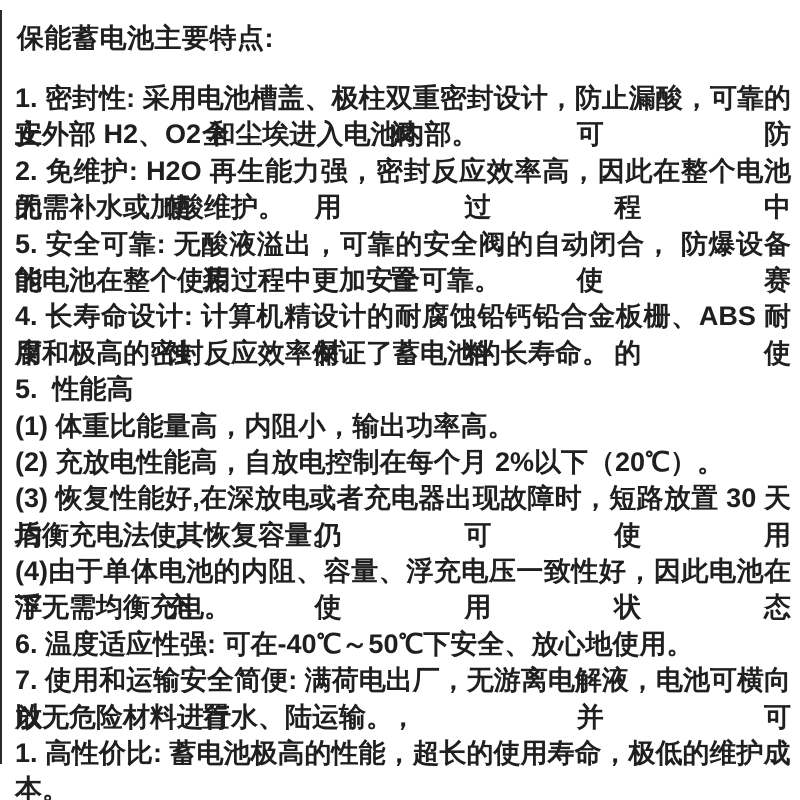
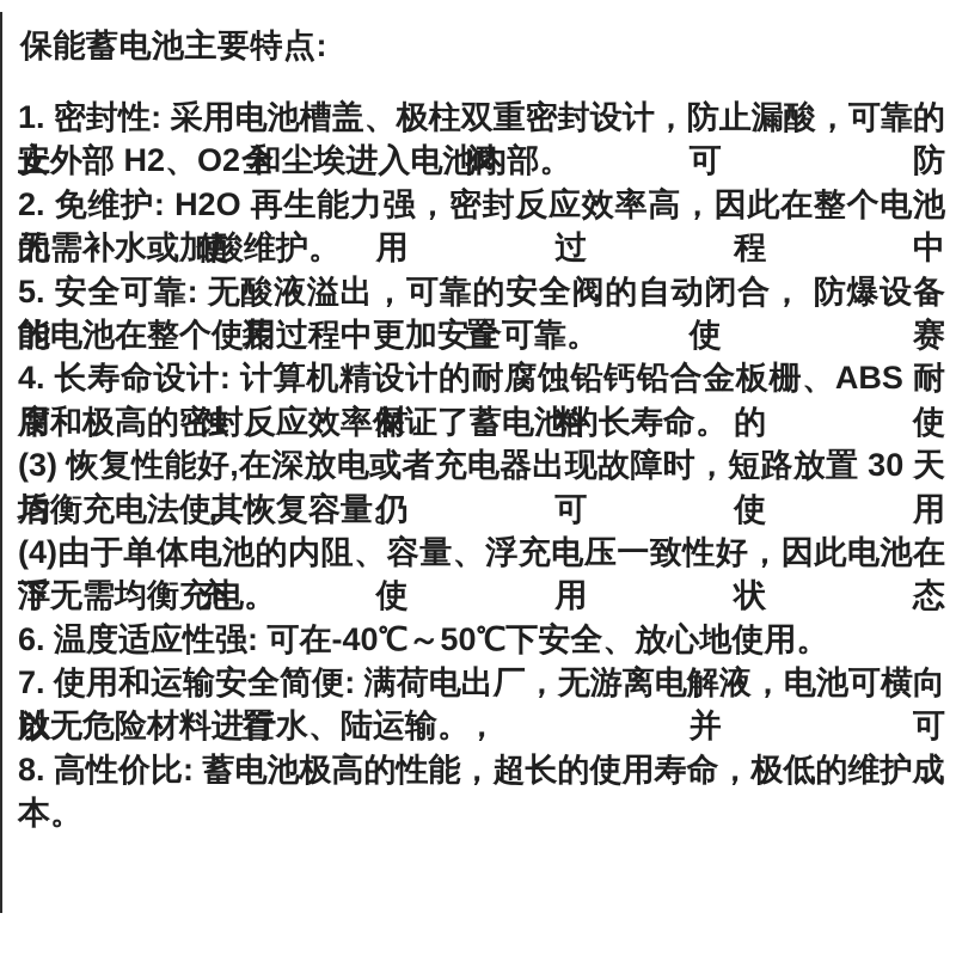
  保能蓄电池主要特点:
  1. 密封性: 采用电池槽盖、极柱双重密封设计，防止漏酸，可靠的安全阀可防
  止外部 H2、O2 和尘埃进入电池内部。
  2. 免维护: H2O 再生能力强，密封反应效率高，因此在整个电池的使用过程中
  无需补水或加酸维护。
  5. 安全可靠: 无酸液溢出，可靠的安全阀的自动闭合， 防爆设备的装置使赛
  能电池在整个使用过程中更加安全可靠。
  4. 长寿命设计: 计算机精设计的耐腐蚀铅钙铅合金板栅、ABS 耐腐蚀材料的使
  用和极高的密封反应效率保证了蓄电池的长寿命。
- 5. 性能高
- (1) 体重比能量高，内阻小，输出功率高。
- (2) 充放电性能高，自放电控制在每个月 2%以下（20℃）。
  (3) 恢复性能好,在深放电或者充电器出现故障时，短路放置 30 天后，仍可使用
  均衡充电法使其恢复容量。
  (4)由于单体电池的内阻、容量、浮充电压一致性好，因此电池在浮充使用状态
  下无需均衡充电。
  6. 温度适应性强: 可在-40℃～50℃下安全、放心地使用。
  7. 使用和运输安全简便: 满荷电出厂，无游离电解液，电池可横向放置，并可
  以无危险材料进行水、陆运输。
- 1. 高性价比: 蓄电池极高的性能，超长的使用寿命，极低的维护成本。
+ 8. 高性价比: 蓄电池极高的性能，超长的使用寿命，极低的维护成本。
